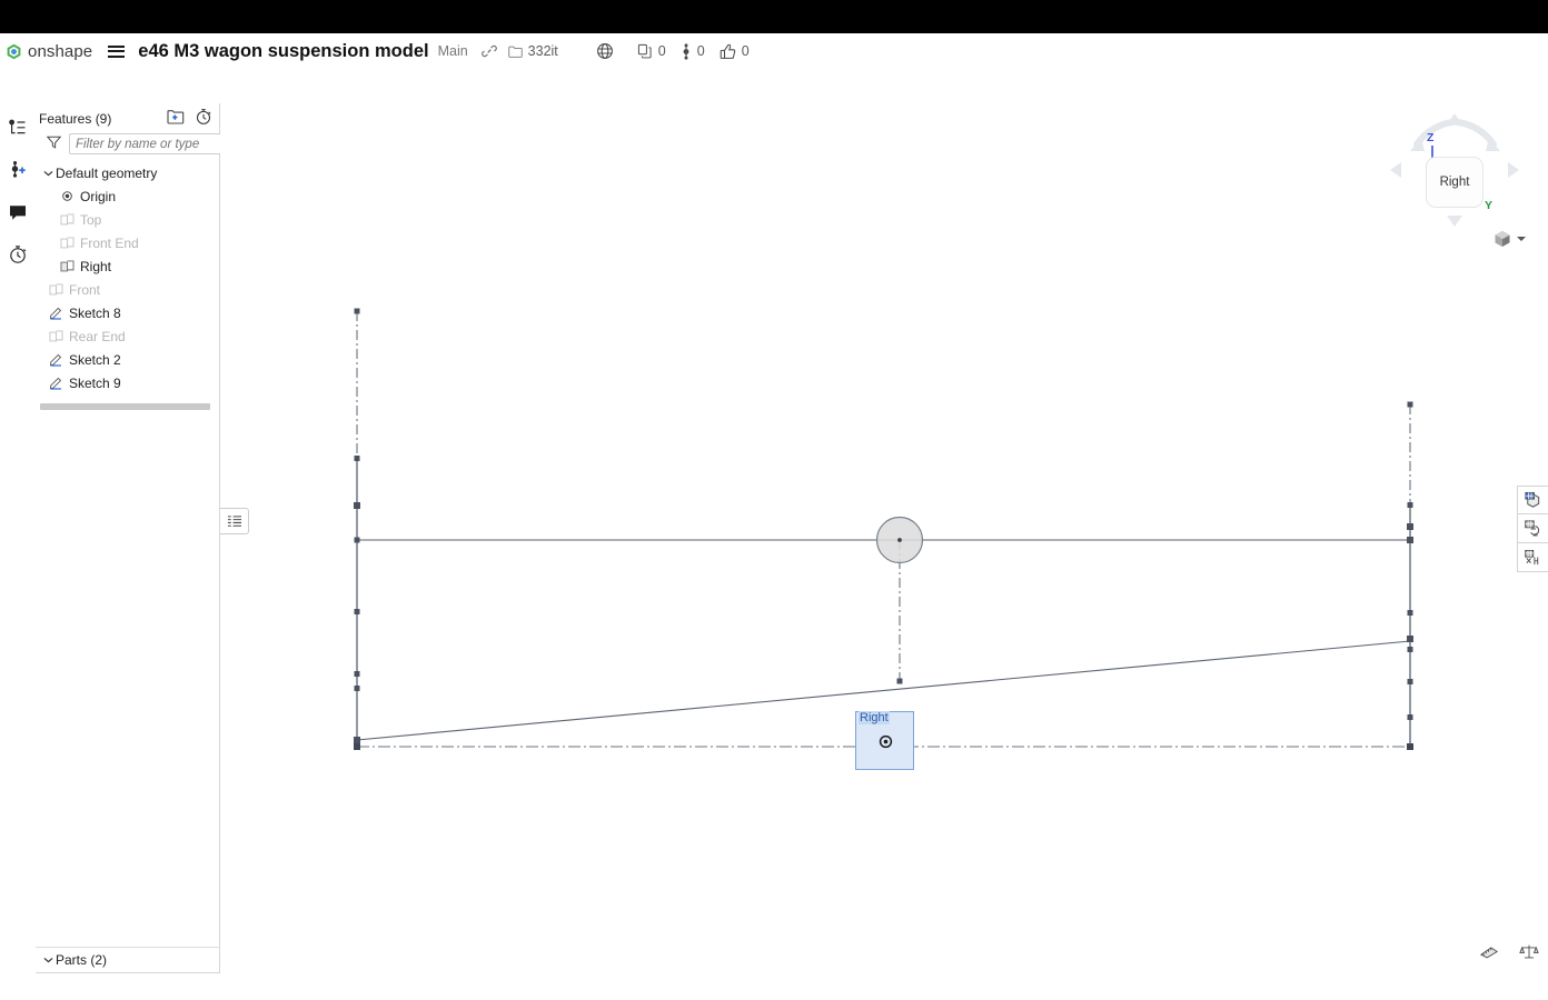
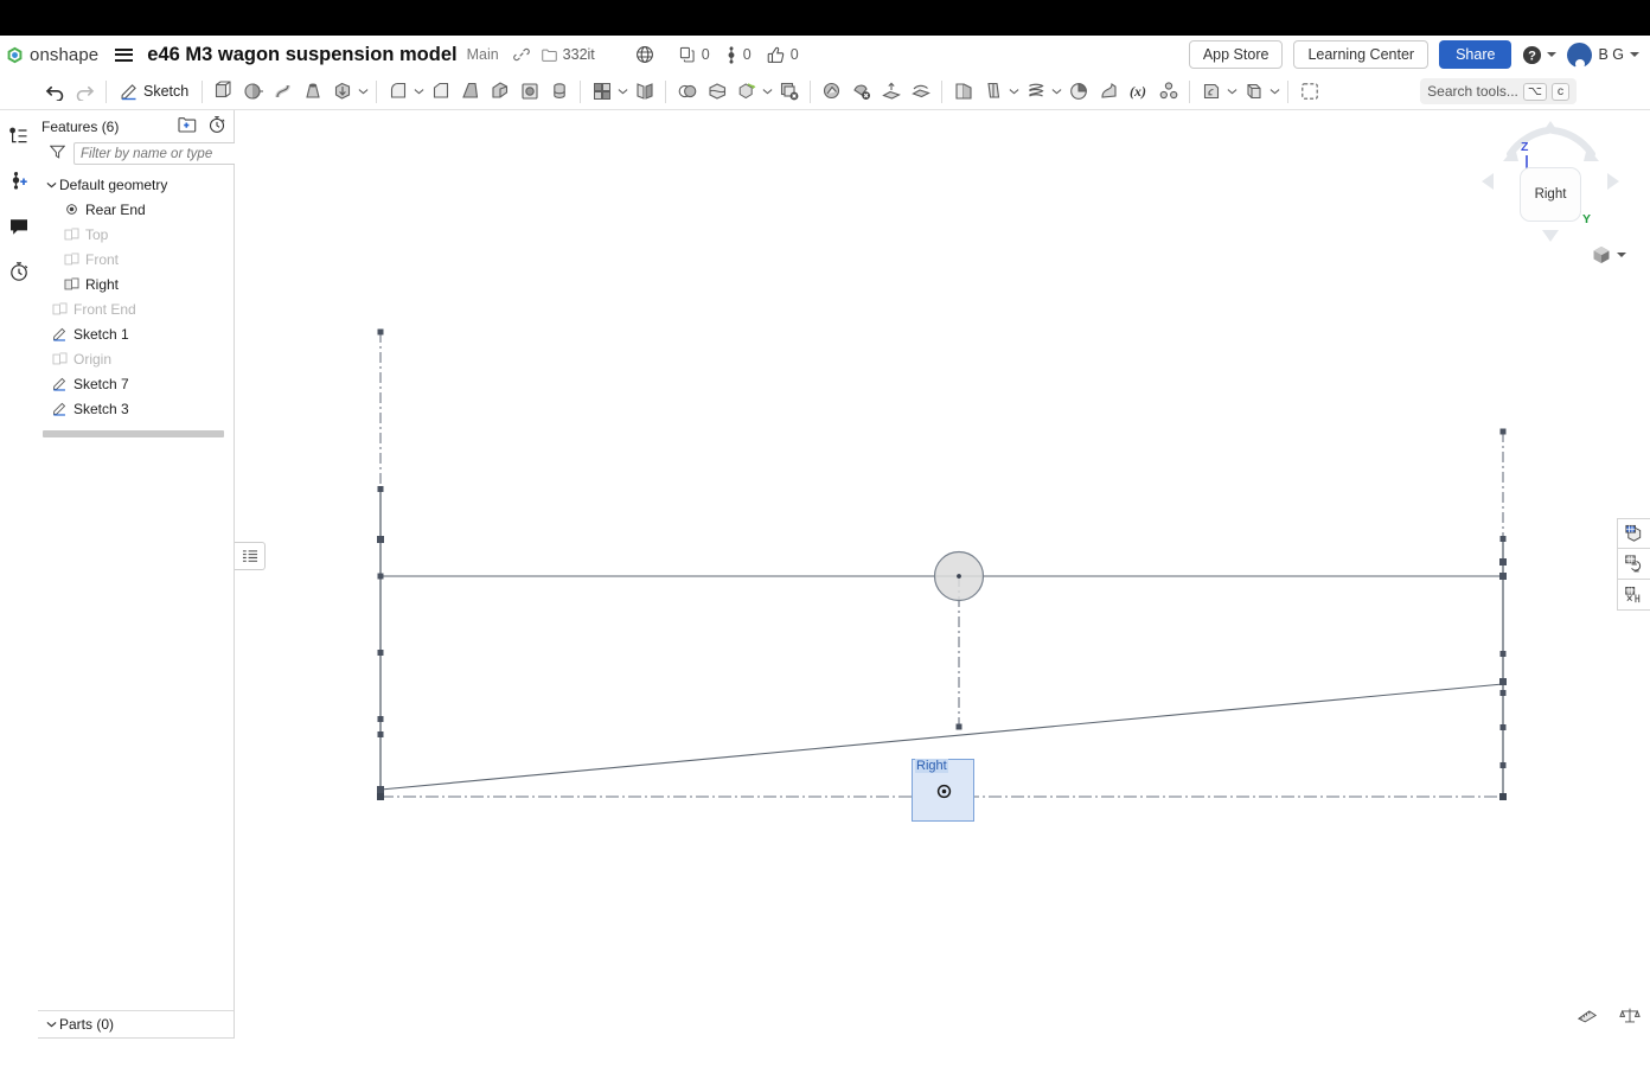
  onshape
  e46 M3 wagon suspension model
  Main
  332it
  0
  0
  0
+ App Store
+ Learning Center
+ Share
+ ?
+ B G
+ Sketch
+ (x)
+ Search tools...
+ ⌥
+ c
- Features (9)
+ Features (6)
  Filter by name or type
  Default geometry
- Origin
+ Rear End
  Top
- Front End
+ Front
  Right
- Front
+ Front End
- Sketch 8
+ Sketch 1
- Rear End
+ Origin
- Sketch 2
+ Sketch 7
- Sketch 9
+ Sketch 3
- Parts (2)
+ Parts (0)
  Right
  Right
  Z
  Y
